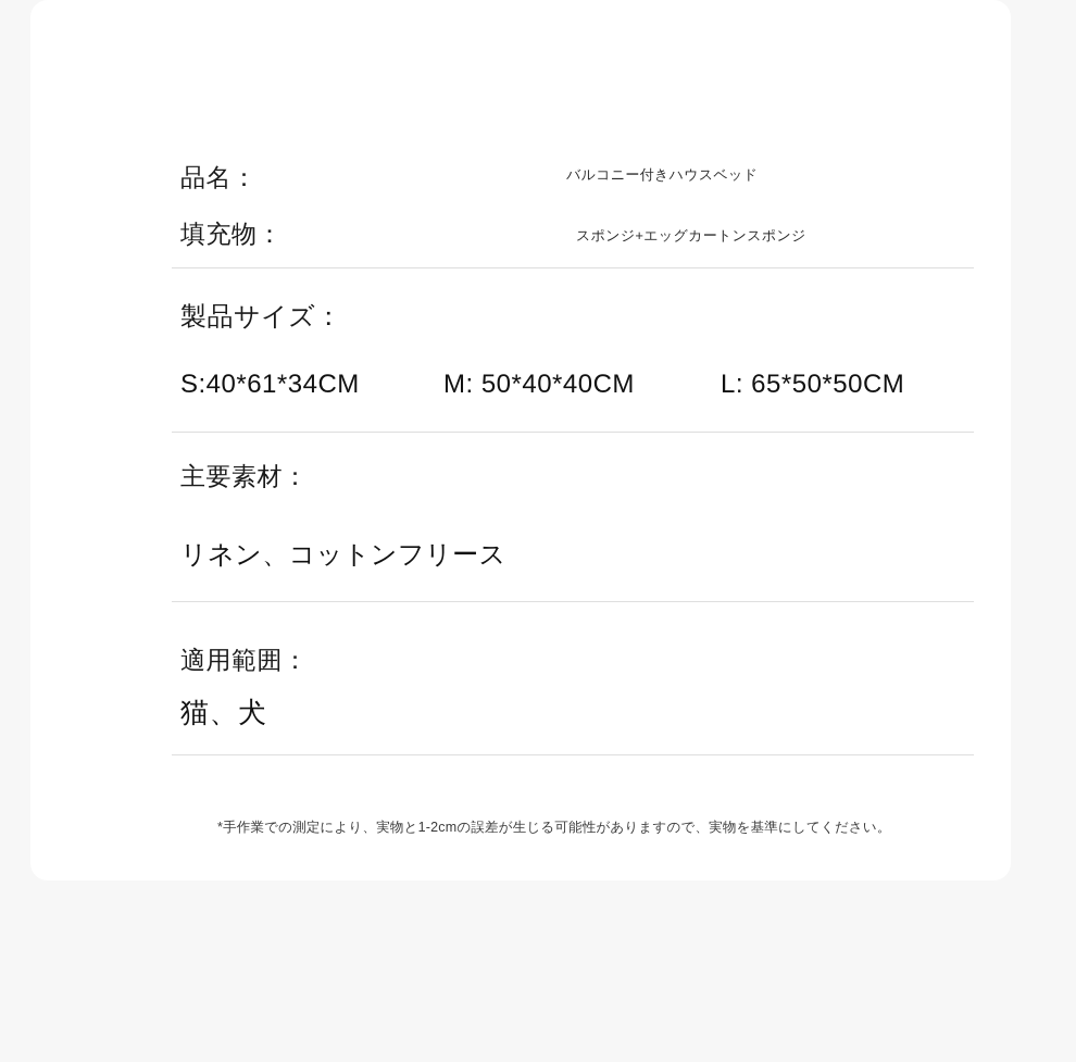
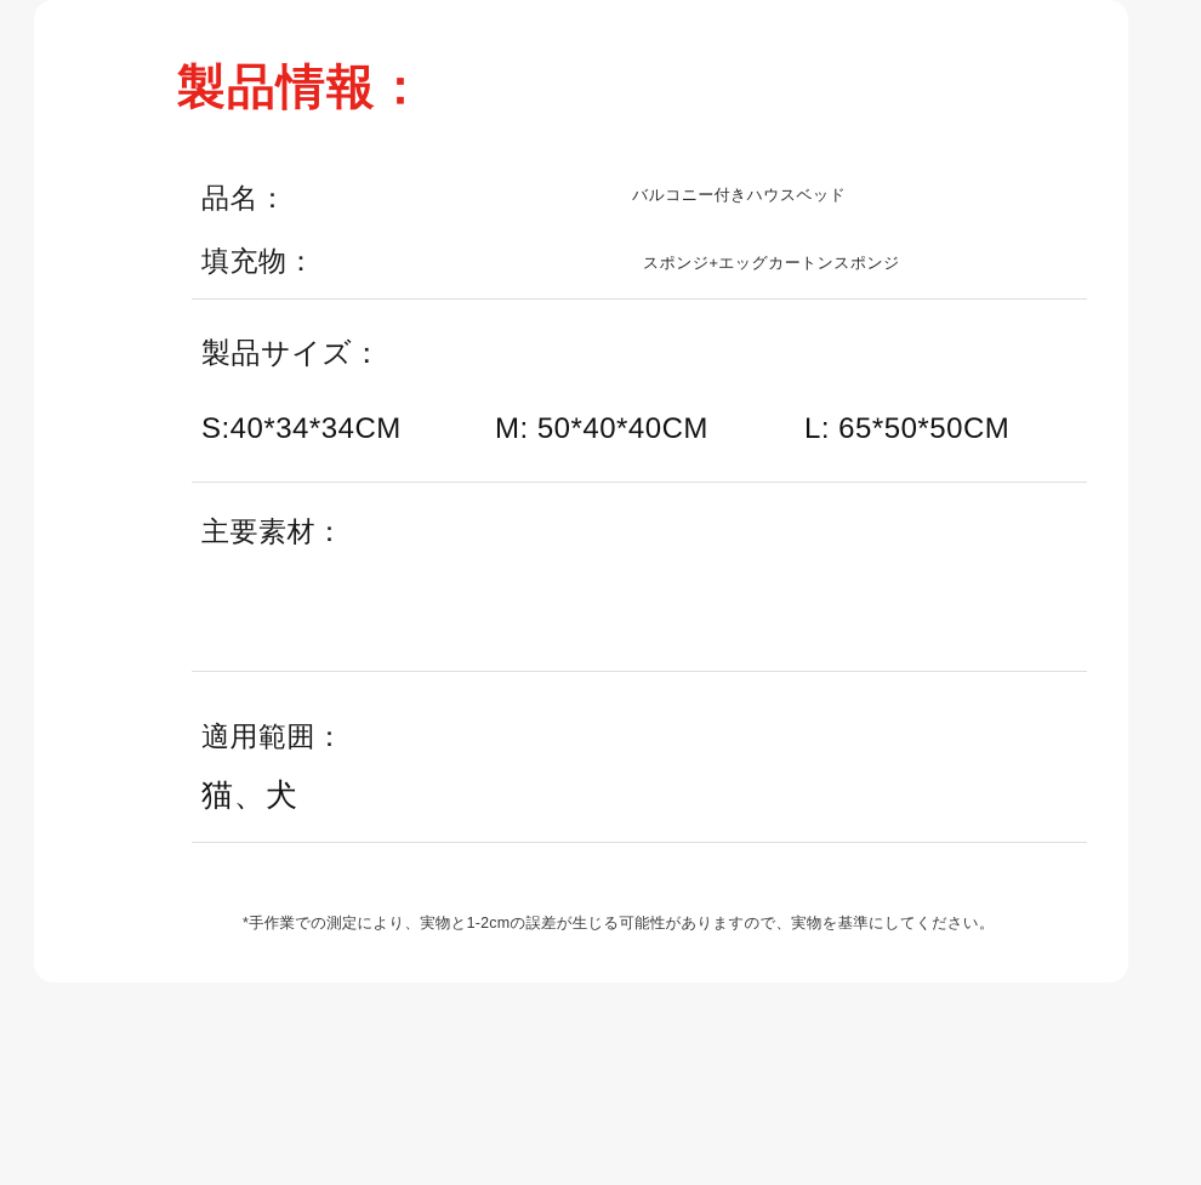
+ 製品情報：
  品名：
  バルコニー付きハウスベッド
  填充物：
  スポンジ+エッグカートンスポンジ
  製品サイズ：
- S:40*61*34CM
+ S:40*34*34CM
  M: 50*40*40CM
  L: 65*50*50CM
  主要素材：
- リネン、コットンフリース
  適用範囲：
  猫、犬
  *手作業での測定により、実物と1-2cmの誤差が生じる可能性がありますので、実物を基準にしてください。
